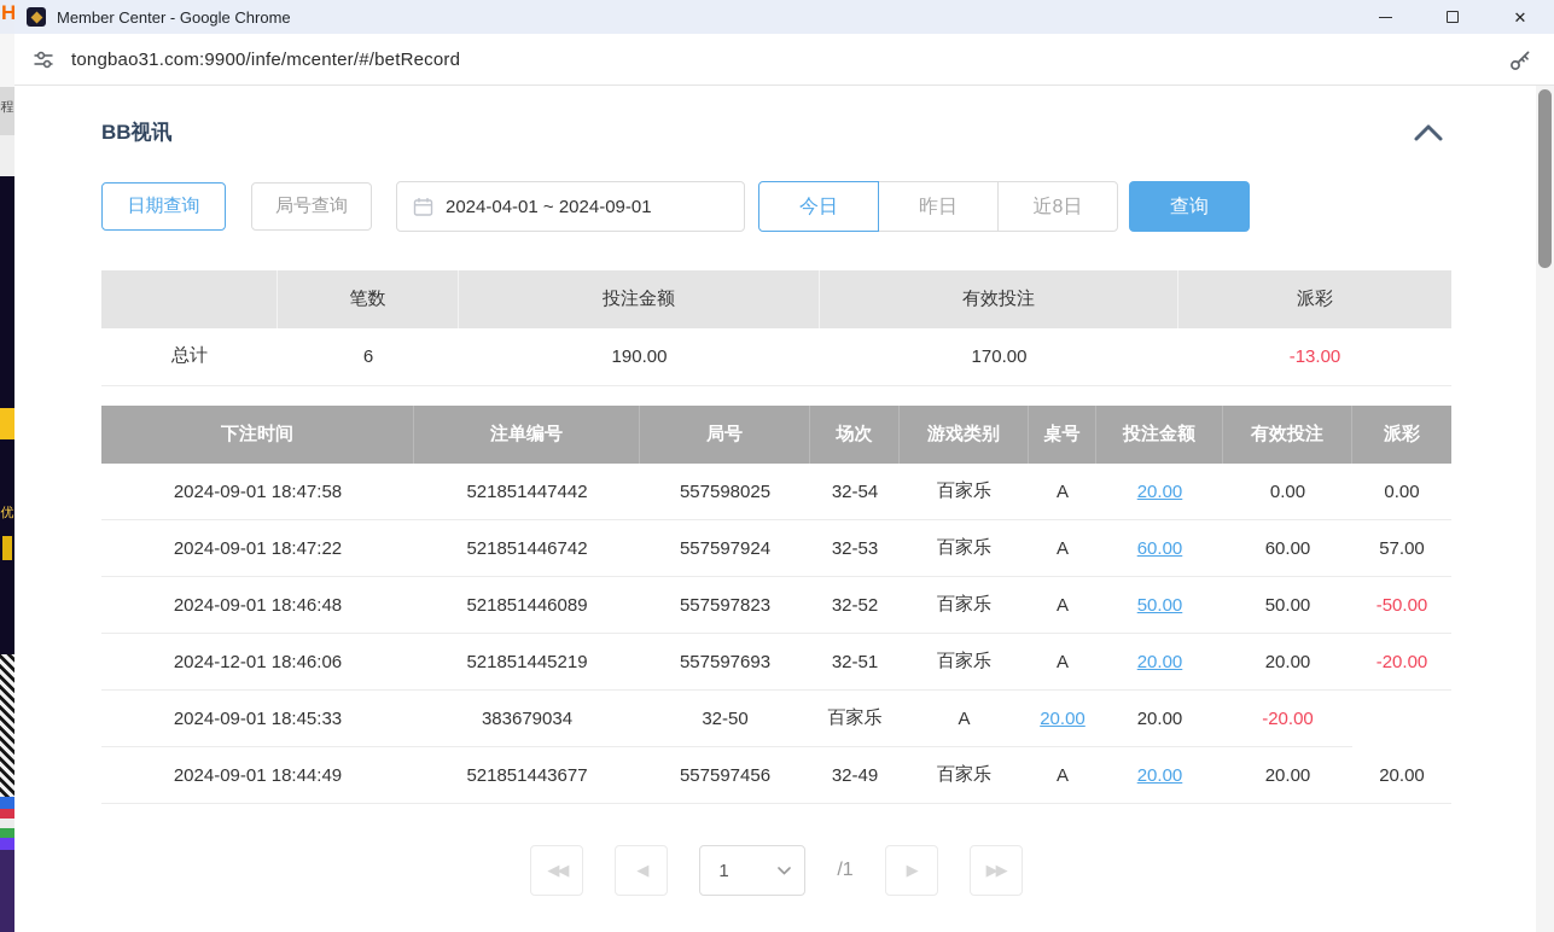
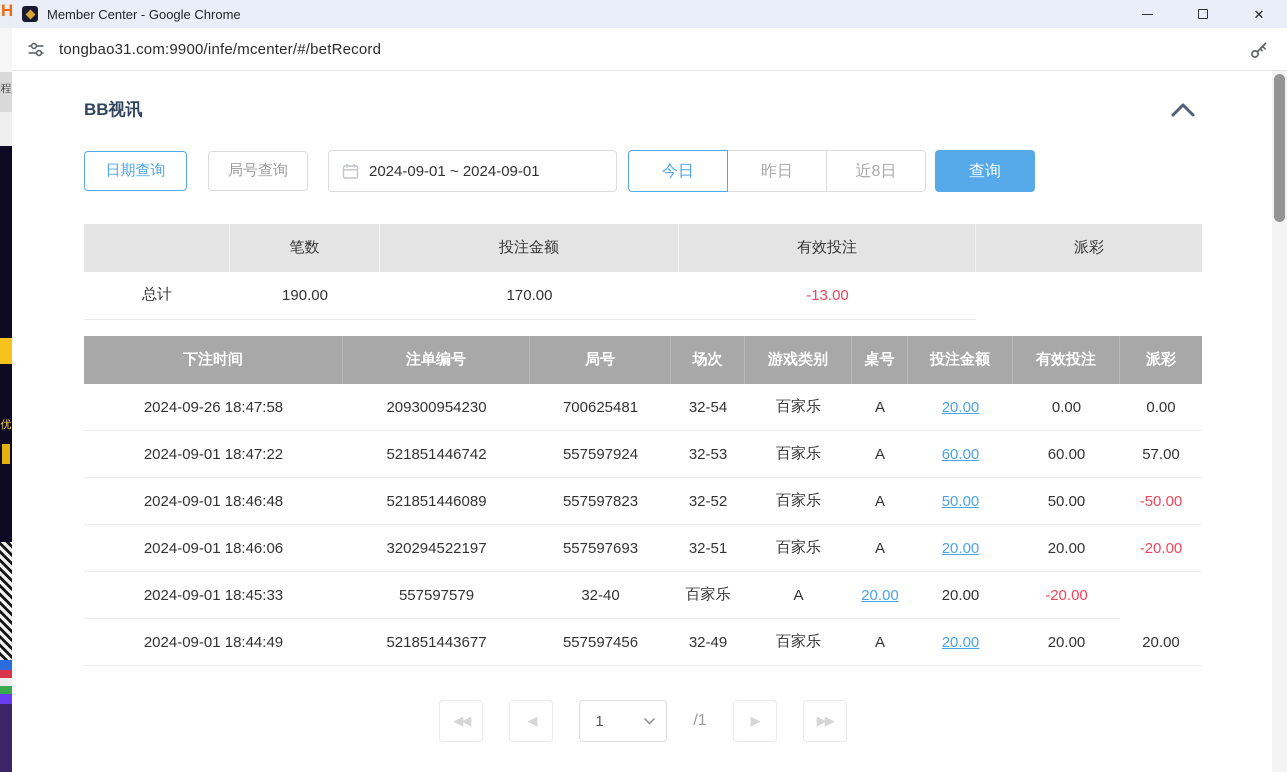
  H
  程
  优
  Member Center - Google Chrome
  ✕
  tongbao31.com:9900/infe/mcenter/#/betRecord
  BB视讯
  日期查询
  局号查询
- 2024-04-01 ~ 2024-09-01
+ 2024-09-01 ~ 2024-09-01
  今日
  昨日
  近8日
  查询
  笔数
  投注金额
  有效投注
  派彩
  总计
- 6
  190.00
  170.00
  -13.00
  下注时间
  注单编号
  局号
  场次
  游戏类别
  桌号
  投注金额
  有效投注
  派彩
- 2024-09-01 18:47:58
+ 2024-09-26 18:47:58
- 521851447442
+ 209300954230
- 557598025
+ 700625481
  32-54
  百家乐
  A
  20.00
  0.00
  0.00
  2024-09-01 18:47:22
  521851446742
  557597924
  32-53
  百家乐
  A
  60.00
  60.00
  57.00
  2024-09-01 18:46:48
  521851446089
  557597823
  32-52
  百家乐
  A
  50.00
  50.00
  -50.00
- 2024-12-01 18:46:06
+ 2024-09-01 18:46:06
- 521851445219
+ 320294522197
  557597693
  32-51
  百家乐
  A
  20.00
  20.00
  -20.00
  2024-09-01 18:45:33
- 383679034
+ 557597579
- 32-50
+ 32-40
  百家乐
  A
  20.00
  20.00
  -20.00
  2024-09-01 18:44:49
  521851443677
  557597456
  32-49
  百家乐
  A
  20.00
  20.00
  20.00
  ◀◀
  ◀
  1
  /1
  ▶
  ▶▶
